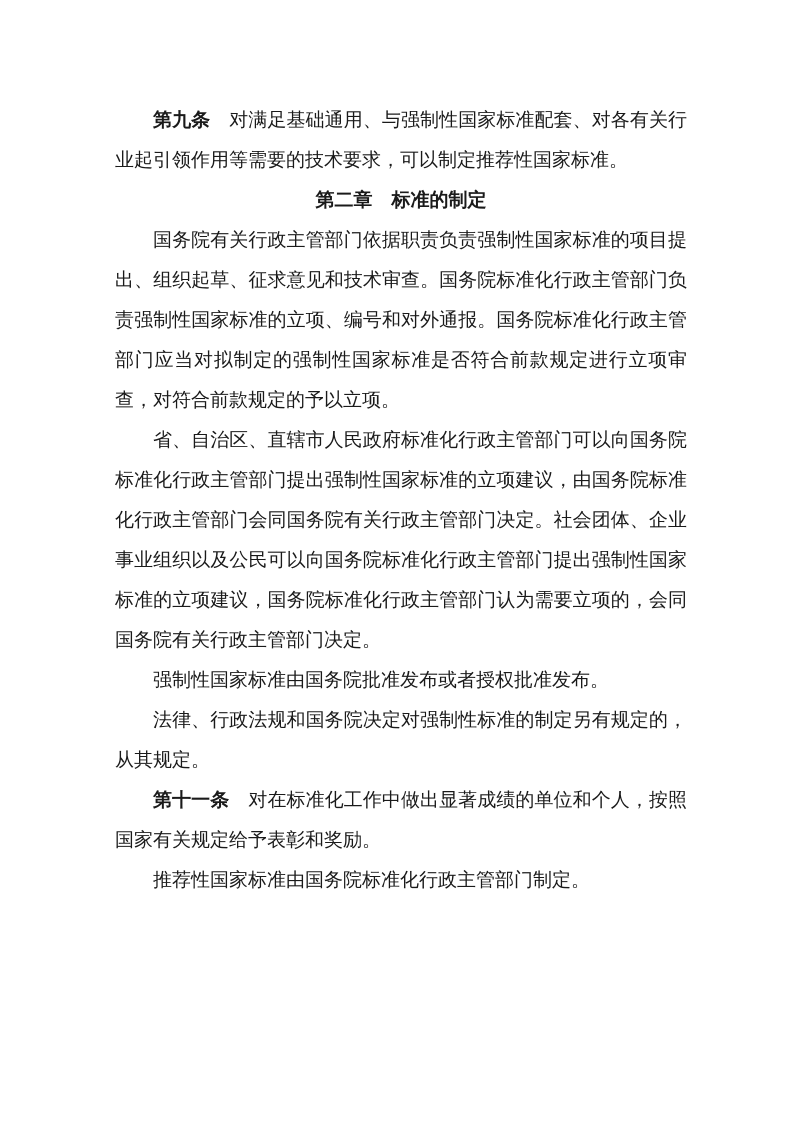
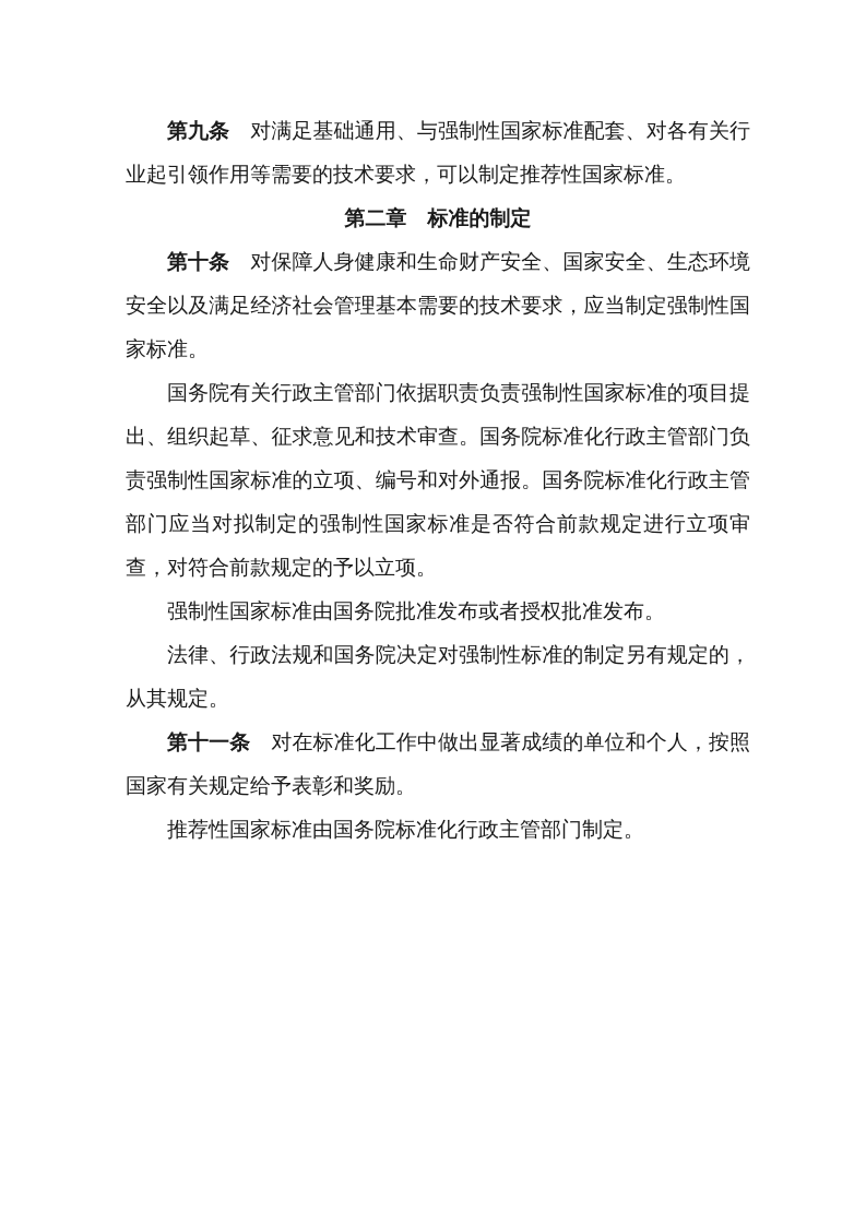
  第九条 对满足基础通用、与强制性国家标准配套、对各有关行业起引领作用等需要的技术要求，可以制定推荐性国家标准。
  第二章 标准的制定
+ 第十条 对保障人身健康和生命财产安全、国家安全、生态环境安全以及满足经济社会管理基本需要的技术要求，应当制定强制性国家标准。
  国务院有关行政主管部门依据职责负责强制性国家标准的项目提出、组织起草、征求意见和技术审查。国务院标准化行政主管部门负责强制性国家标准的立项、编号和对外通报。国务院标准化行政主管部门应当对拟制定的强制性国家标准是否符合前款规定进行立项审查，对符合前款规定的予以立项。
- 省、自治区、直辖市人民政府标准化行政主管部门可以向国务院标准化行政主管部门提出强制性国家标准的立项建议，由国务院标准化行政主管部门会同国务院有关行政主管部门决定。社会团体、企业事业组织以及公民可以向国务院标准化行政主管部门提出强制性国家标准的立项建议，国务院标准化行政主管部门认为需要立项的，会同国务院有关行政主管部门决定。
  强制性国家标准由国务院批准发布或者授权批准发布。
  法律、行政法规和国务院决定对强制性标准的制定另有规定的，从其规定。
  第十一条 对在标准化工作中做出显著成绩的单位和个人，按照国家有关规定给予表彰和奖励。
  推荐性国家标准由国务院标准化行政主管部门制定。
